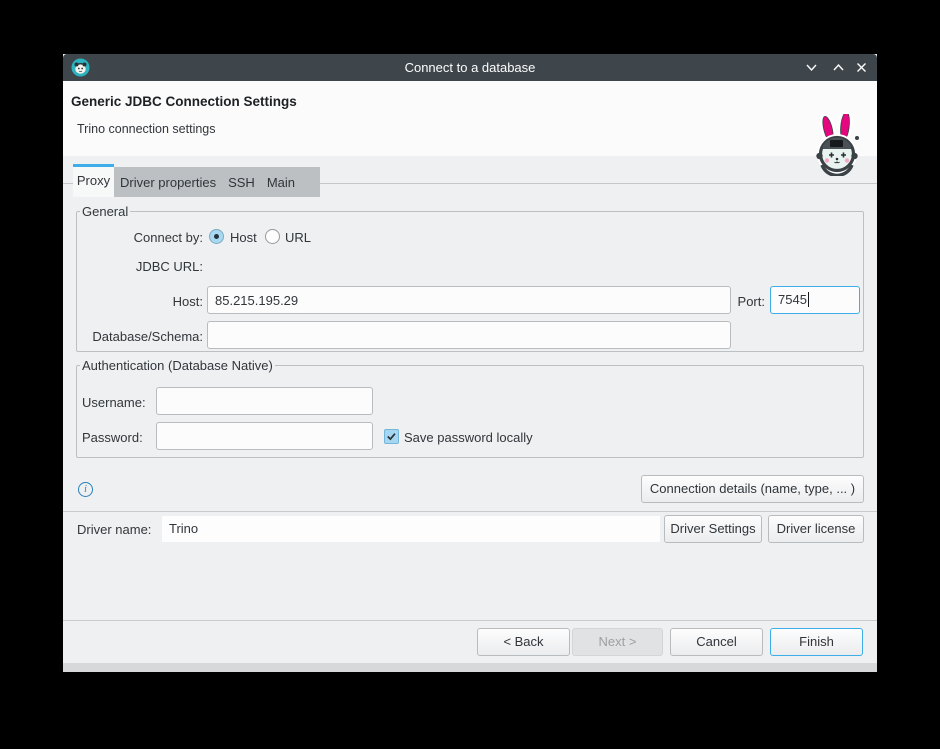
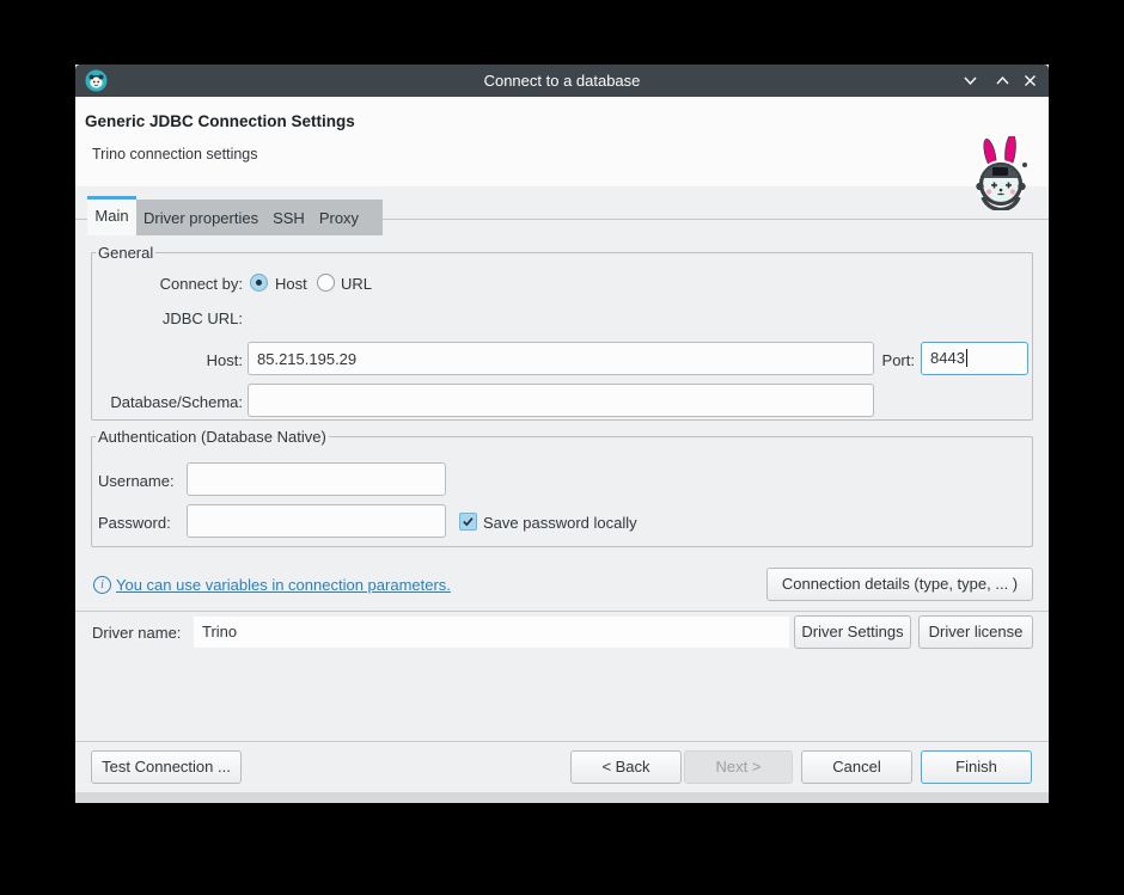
  Connect to a database
  Generic JDBC Connection Settings
  Trino connection settings
- Proxy
+ Main
  Driver properties
  SSH
- Main
+ Proxy
  General
  Connect by:
  Host
  URL
  JDBC URL:
  Host:
  85.215.195.29
  Port:
- 7545
+ 8443
  Database/Schema:
  Authentication (Database Native)
  Username:
  Password:
  Save password locally
  i
+ You can use variables in connection parameters.
- Connection details (name, type, ... )
+ Connection details (type, type, ... )
  Driver name:
  Trino
  Driver Settings
  Driver license
+ Test Connection ...
  < Back
  Next >
  Cancel
  Finish
